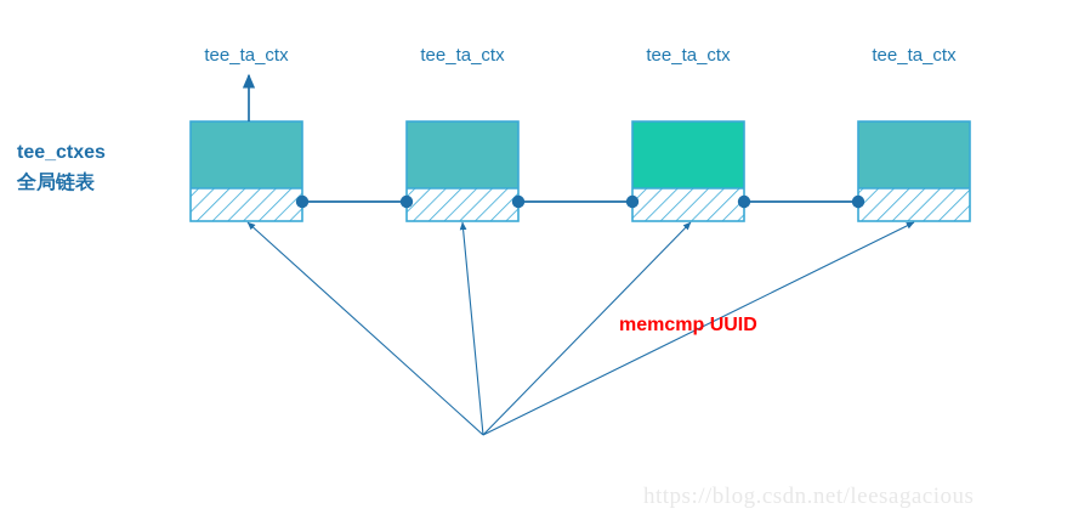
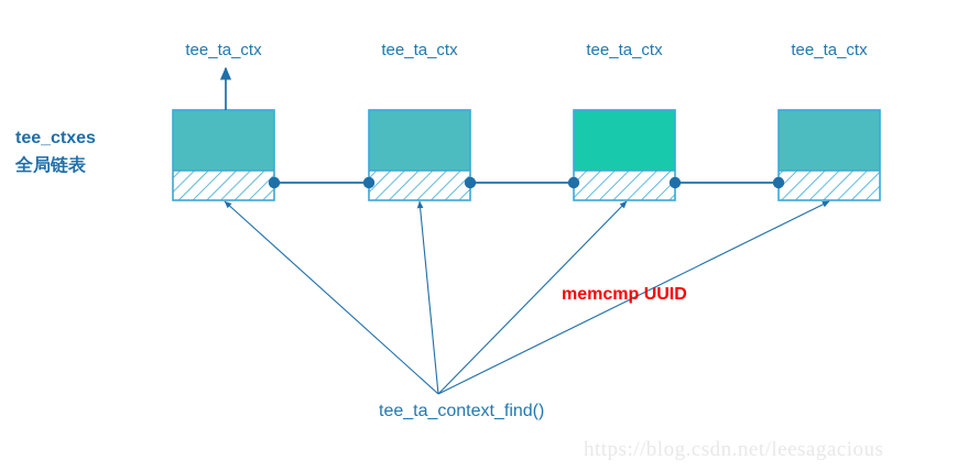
  tee_ta_ctx
  tee_ta_ctx
  tee_ta_ctx
  tee_ta_ctx
  tee_ctxes
  全局链表
  memcmp UUID
+ tee_ta_context_find()
